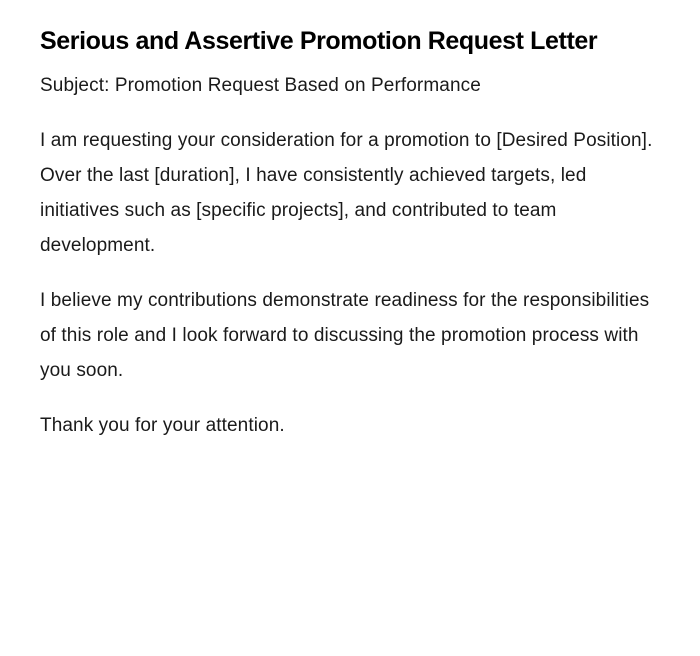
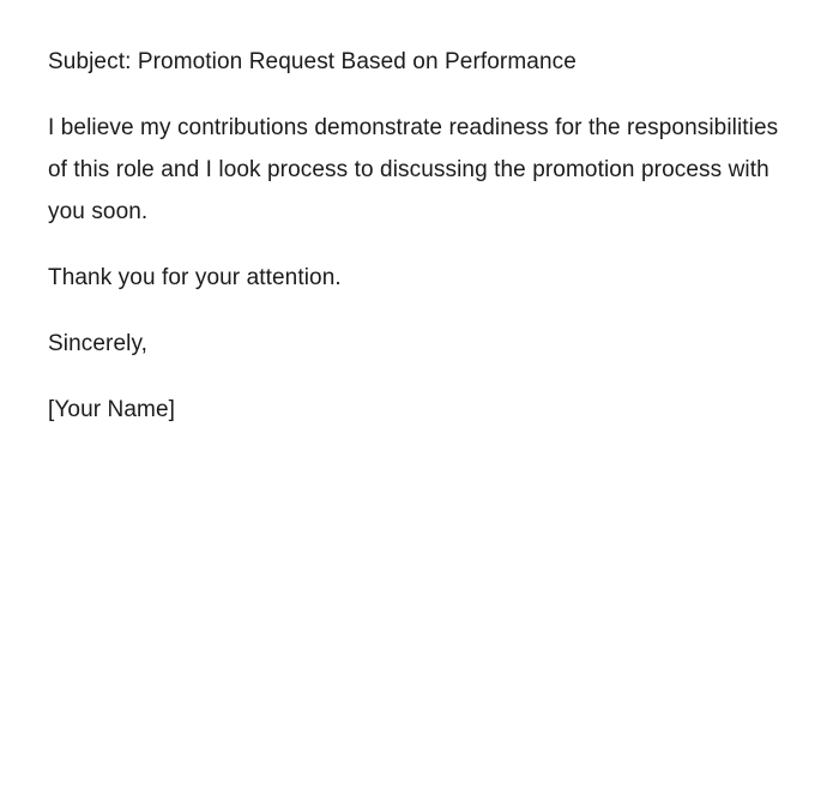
- Serious and Assertive Promotion Request Letter
  Subject: Promotion Request Based on Performance
- I am requesting your consideration for a promotion to [Desired Position]. Over the last [duration], I have consistently achieved targets, led initiatives such as [specific projects], and contributed to team development.
- I believe my contributions demonstrate readiness for the responsibilities of this role and I look forward to discussing the promotion process with you soon.
+ I believe my contributions demonstrate readiness for the responsibilities of this role and I look process to discussing the promotion process with you soon.
  Thank you for your attention.
+ Sincerely,
+ [Your Name]
